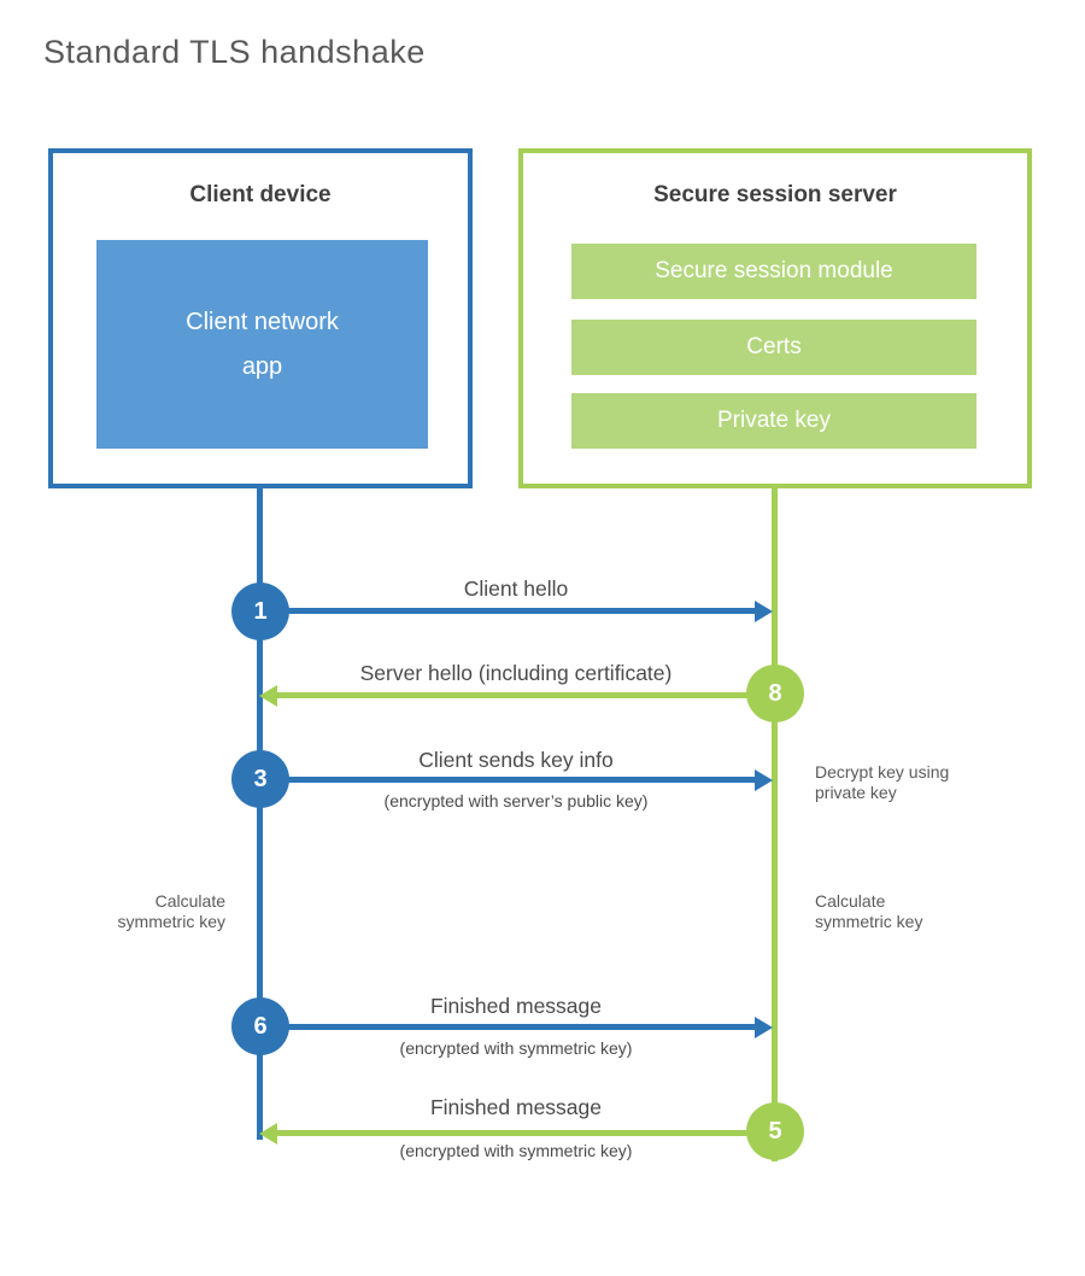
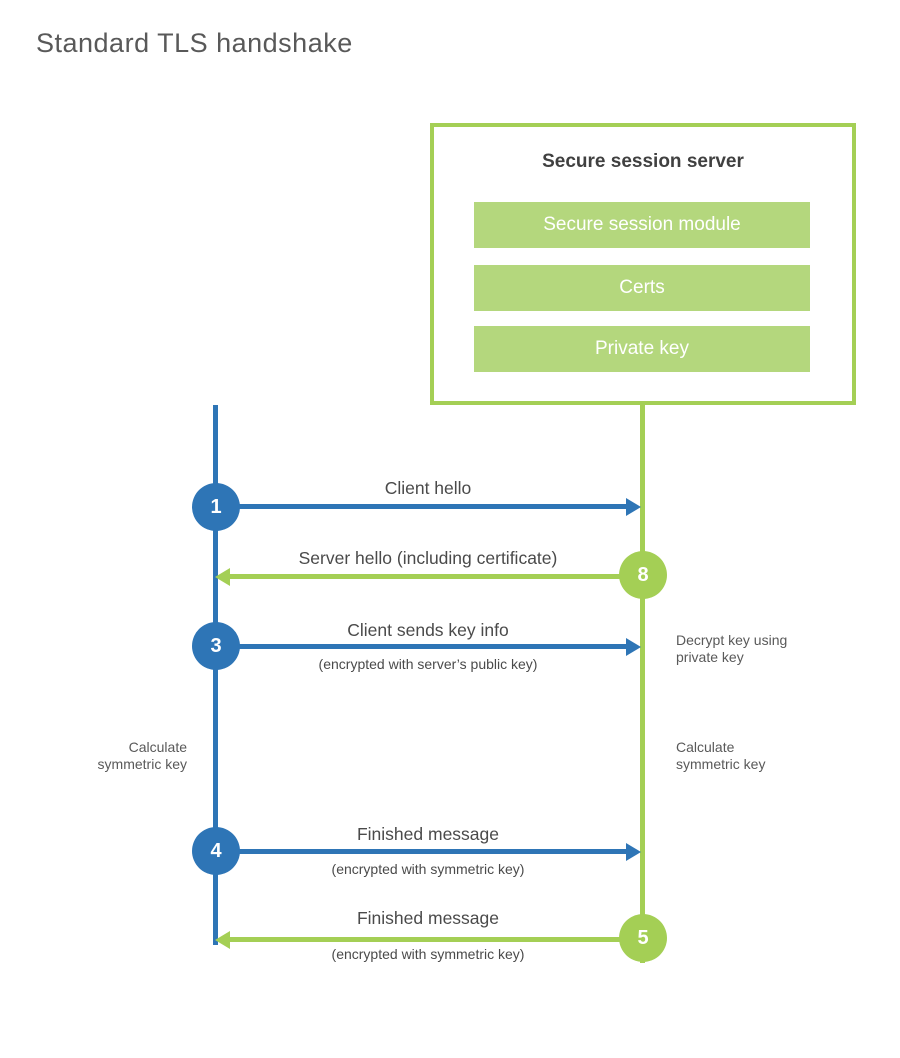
  Standard TLS handshake
- Client device
- Client network
- app
  Secure session server
  Secure session module
  Certs
  Private key
  Client hello
  1
  Server hello (including certificate)
  8
  Client sends key info
  (encrypted with server’s public key)
  3
  Decrypt key using
  private key
  Calculate
  symmetric key
  Calculate
  symmetric key
  Finished message
  (encrypted with symmetric key)
- 6
+ 4
  Finished message
  (encrypted with symmetric key)
  5
